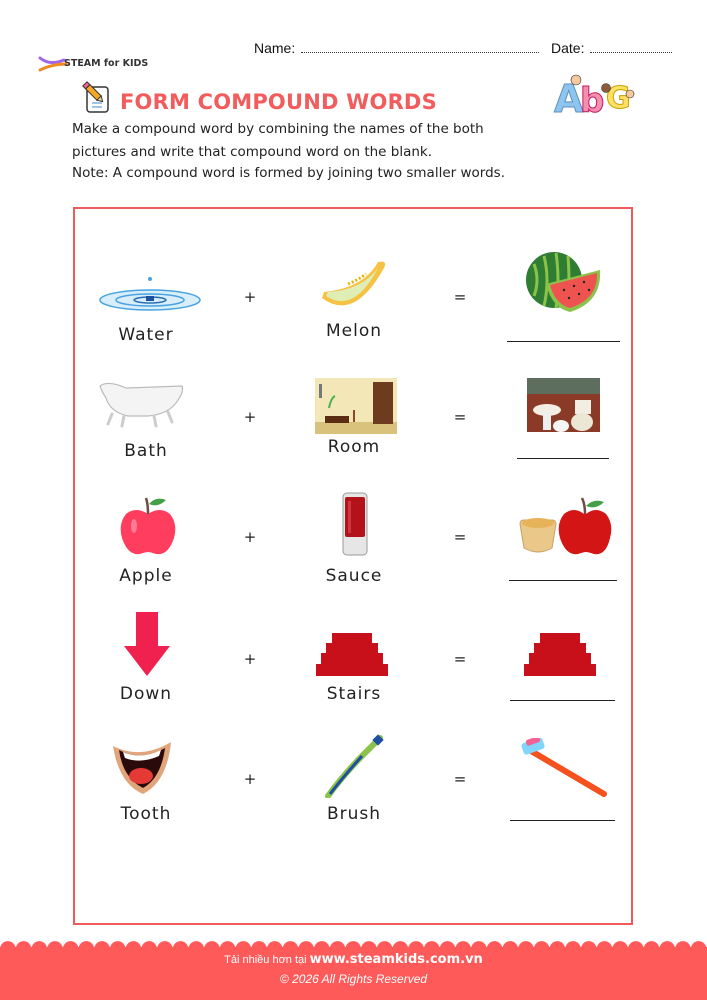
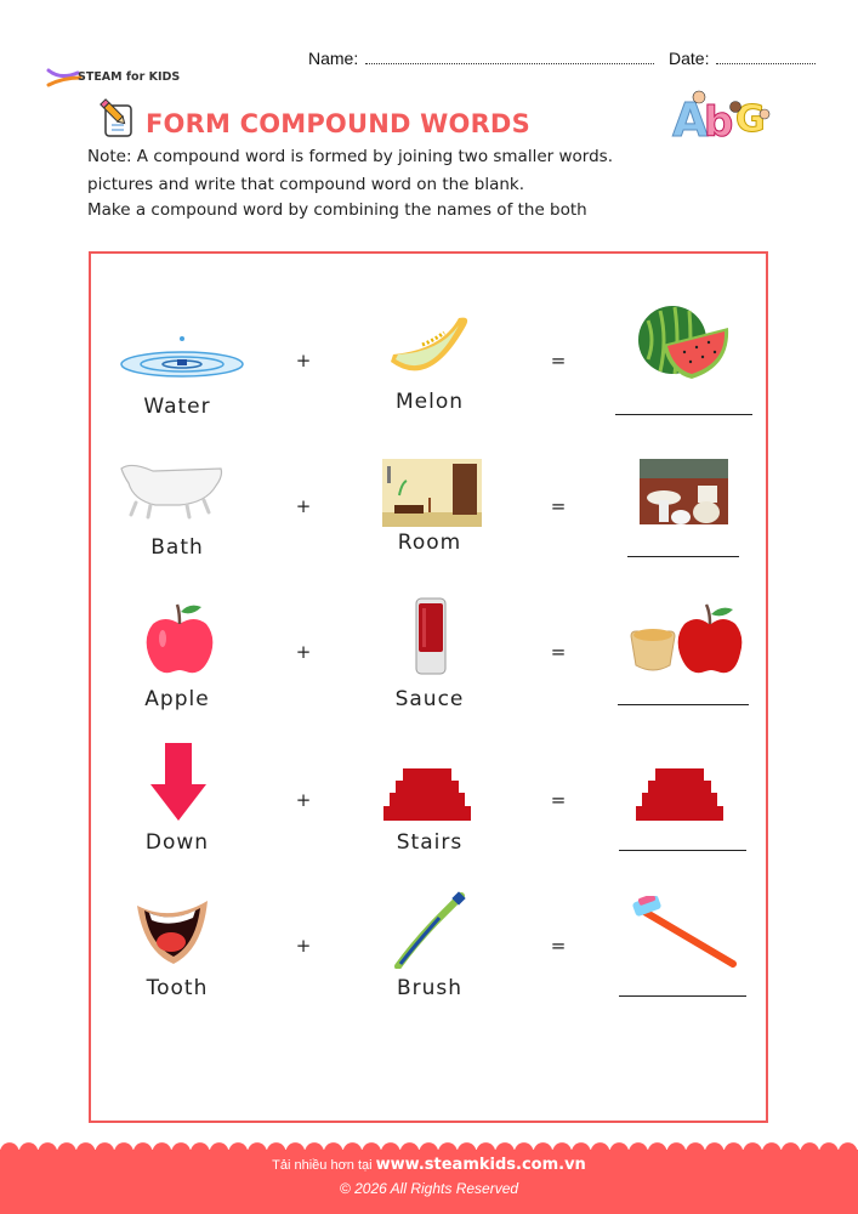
  STEAM for KIDS
  Name:
  Date:
  FORM COMPOUND WORDS
  A
  b
  G
- Make a compound word by combining the names of the both
+ Note: A compound word is formed by joining two smaller words.
  pictures and write that compound word on the blank.
- Note: A compound word is formed by joining two smaller words.
+ Make a compound word by combining the names of the both
  Water
  +
  Melon
  =
  Bath
  +
  Room
  =
  Apple
  +
  Sauce
  =
  Down
  +
  Stairs
  =
  Tooth
  +
  Brush
  =
  Tải nhiều hơn tại www.steamkids.com.vn
  © 2026 All Rights Reserved
